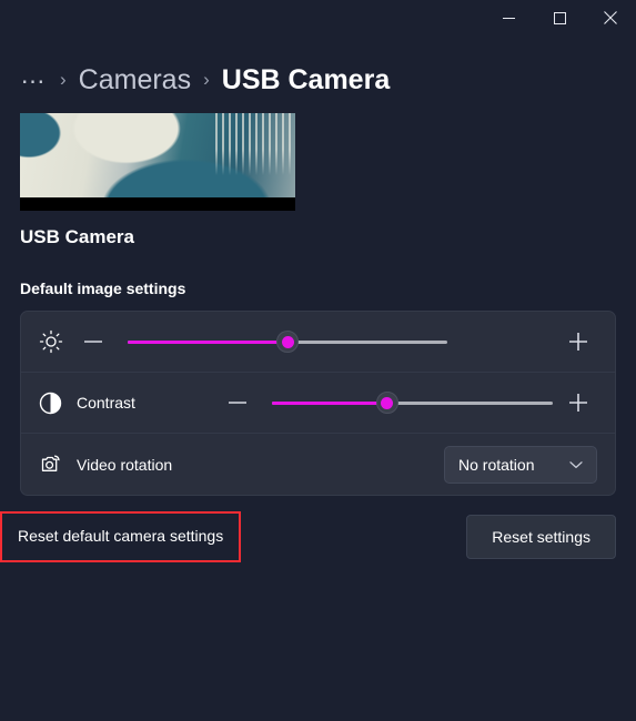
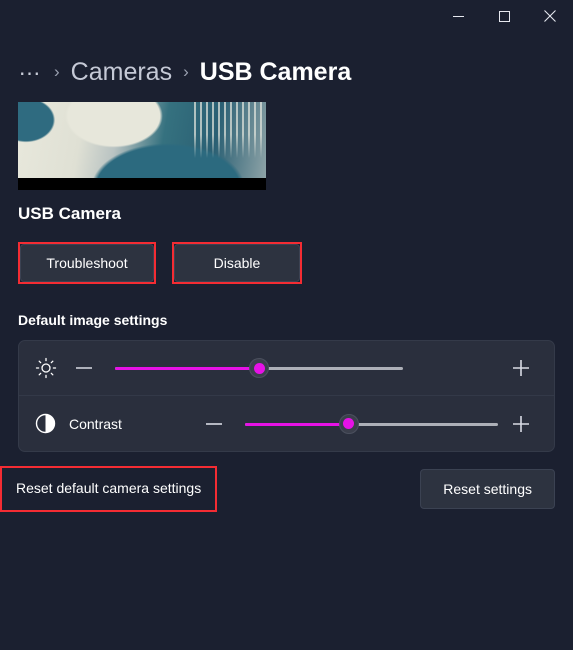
  …
  ›
  Cameras
  ›
  USB Camera
  USB Camera
+ Troubleshoot
+ Disable
  Default image settings
  Contrast
- Video rotation
- No rotation
  Reset default camera settings
  Reset settings
